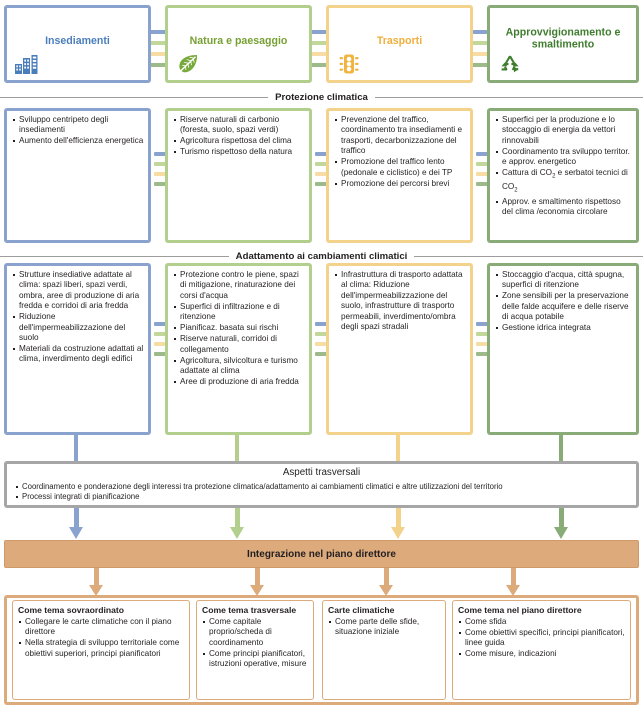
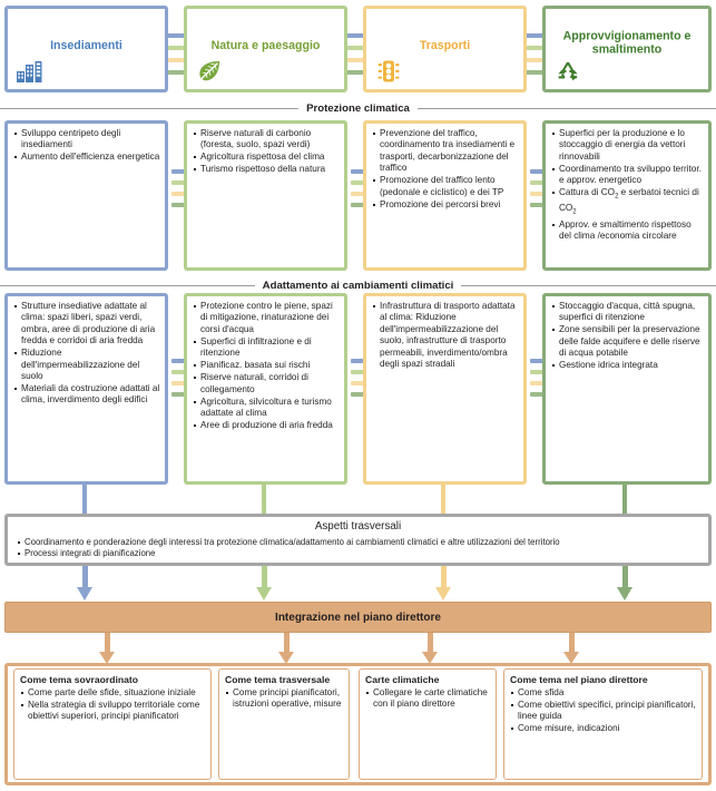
  Insediamenti
  Natura e paesaggio
  Trasporti
  Approvvigionamento e smaltimento
  Protezione climatica
  Sviluppo centripeto degli insediamenti
  Aumento dell'efficienza energetica
  Riserve naturali di carbonio (foresta, suolo, spazi verdi)
  Agricoltura rispettosa del clima
  Turismo rispettoso della natura
  Prevenzione del traffico, coordinamento tra insediamenti e trasporti, decarbonizzazione del traffico
  Promozione del traffico lento (pedonale e ciclistico) e dei TP
  Promozione dei percorsi brevi
  Superfici per la produzione e lo stoccaggio di energia da vettori rinnovabili
  Coordinamento tra sviluppo territor. e approv. energetico
  Cattura di CO e serbatoi tecnici di CO
  Approv. e smaltimento rispettoso del clima /economia circolare
  Adattamento ai cambiamenti climatici
  Strutture insediative adattate al clima: spazi liberi, spazi verdi, ombra, aree di produzione di aria fredda e corridoi di aria fredda
  Riduzione dell'impermeabilizzazione del suolo
  Materiali da costruzione adattati al clima, inverdimento degli edifici
  Protezione contro le piene, spazi di mitigazione, rinaturazione dei corsi d'acqua
  Superfici di infiltrazione e di ritenzione
  Pianificaz. basata sui rischi
  Riserve naturali, corridoi di collegamento
  Agricoltura, silvicoltura e turismo adattate al clima
  Aree di produzione di aria fredda
  Infrastruttura di trasporto adattata al clima: Riduzione dell'impermeabilizzazione del suolo, infrastrutture di trasporto permeabili, inverdimento/ombra degli spazi stradali
  Stoccaggio d'acqua, città spugna, superfici di ritenzione
  Zone sensibili per la preservazione delle falde acquifere e delle riserve di acqua potabile
  Gestione idrica integrata
  Aspetti trasversali
  Coordinamento e ponderazione degli interessi tra protezione climatica/adattamento ai cambiamenti climatici e altre utilizzazioni del territorio
  Processi integrati di pianificazione
  Integrazione nel piano direttore
  Come tema sovraordinato
- Collegare le carte climatiche con il piano direttore
+ Come parte delle sfide, situazione iniziale
  Nella strategia di sviluppo territoriale come obiettivi superiori, principi pianificatori
  Come tema trasversale
- Come capitale proprio/scheda di coordinamento
  Come principi pianificatori, istruzioni operative, misure
  Carte climatiche
- Come parte delle sfide, situazione iniziale
+ Collegare le carte climatiche con il piano direttore
  Come tema nel piano direttore
  Come sfida
  Come obiettivi specifici, principi pianificatori, linee guida
  Come misure, indicazioni
